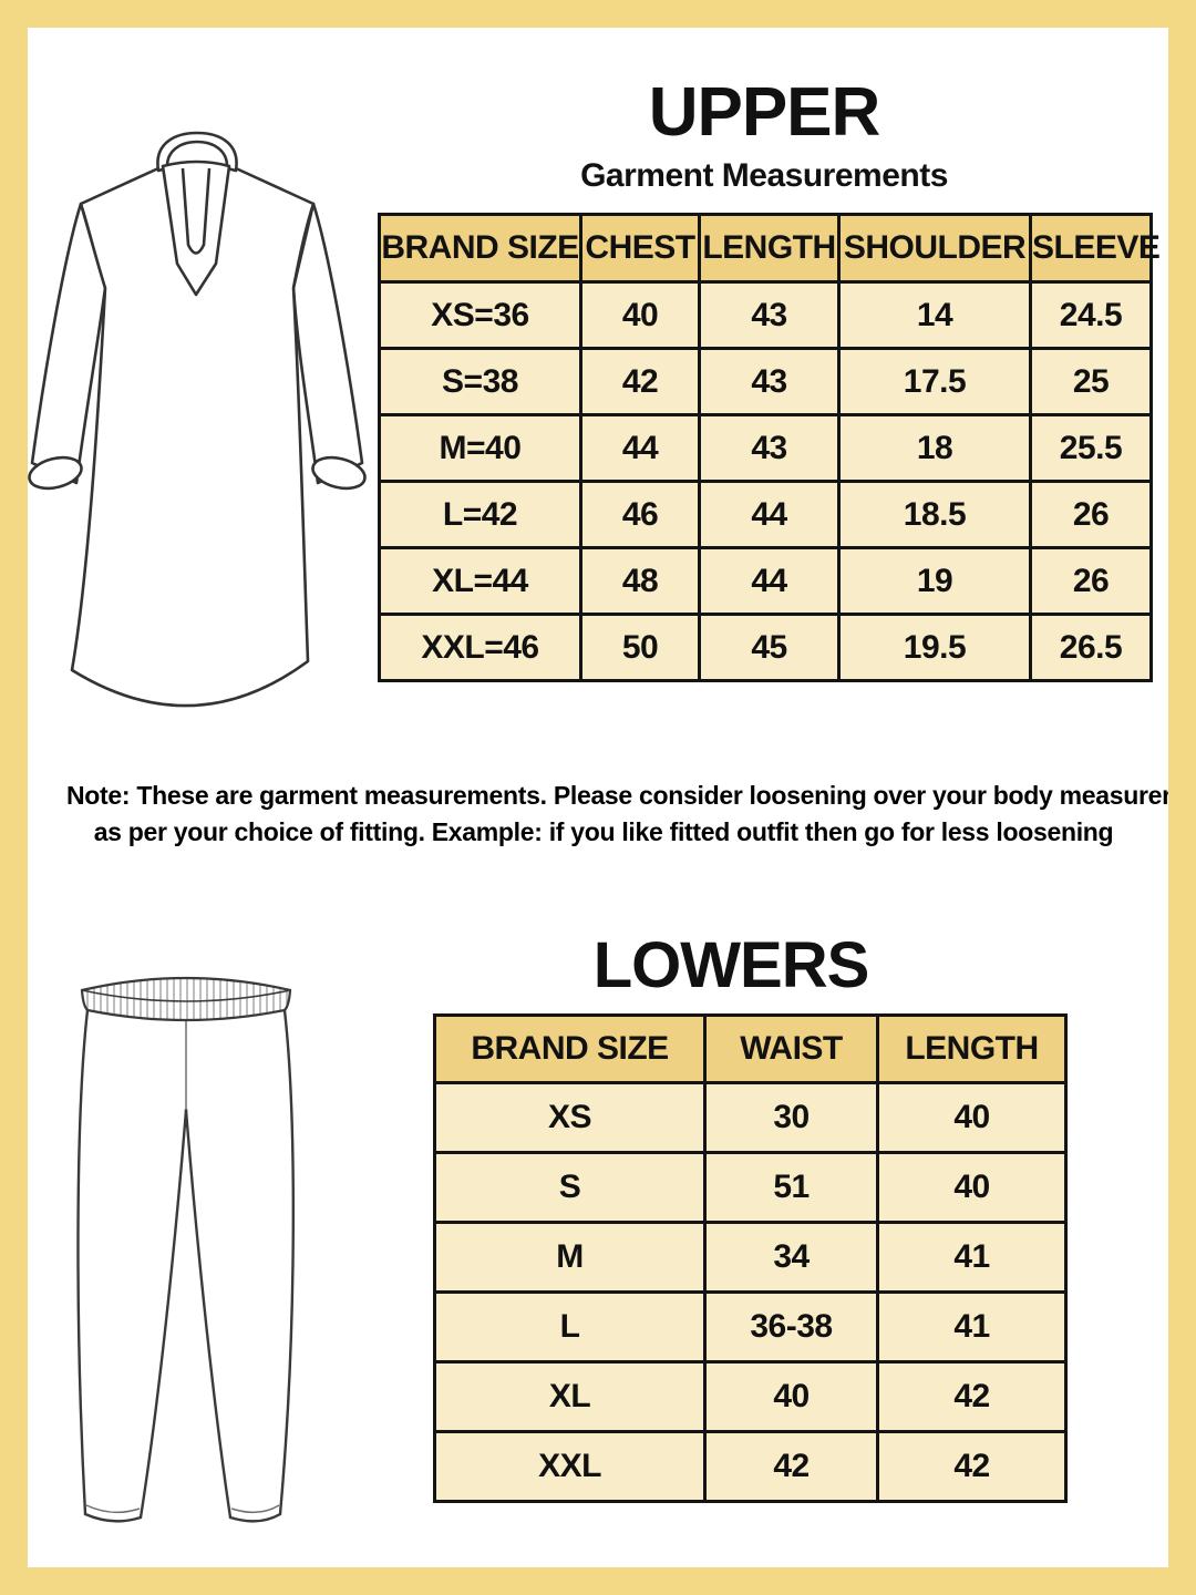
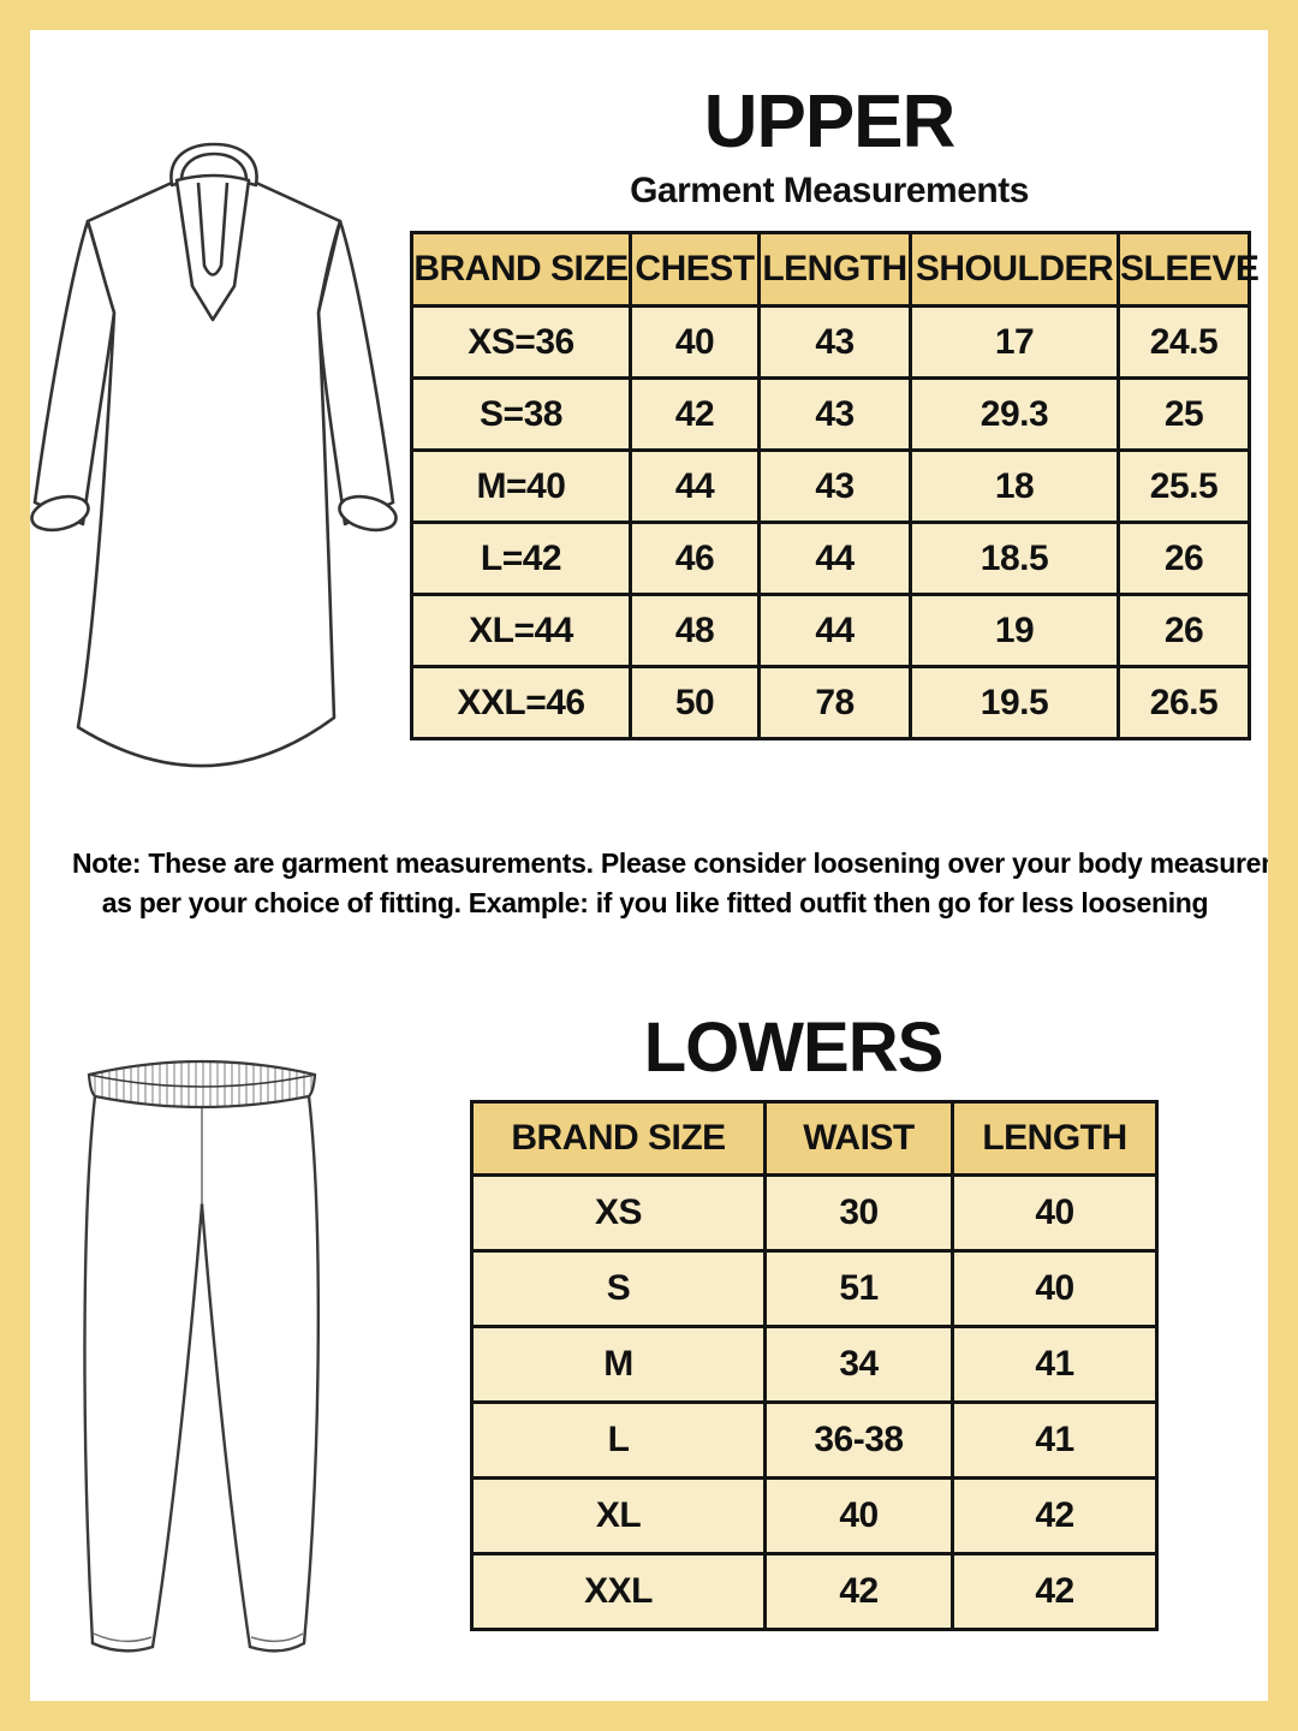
  UPPER
  Garment Measurements
  BRAND SIZE	CHEST	LENGTH	SHOULDER	SLEEVE
- XS=36	40	43	14	24.5
+ XS=36	40	43	17	24.5
- S=38	42	43	17.5	25
+ S=38	42	43	29.3	25
  M=40	44	43	18	25.5
  L=42	46	44	18.5	26
  XL=44	48	44	19	26
- XXL=46	50	45	19.5	26.5
+ XXL=46	50	78	19.5	26.5
  Note: These are garment measurements. Please consider loosening over your body measu
  as per your choice of fitting. Example: if you like fitted outfit then go for less loosening
  LOWERS
  BRAND SIZE	WAIST	LENGTH
  XS	30	40
  S	51	40
  M	34	41
  L	36-38	41
  XL	40	42
  XXL	42	42
